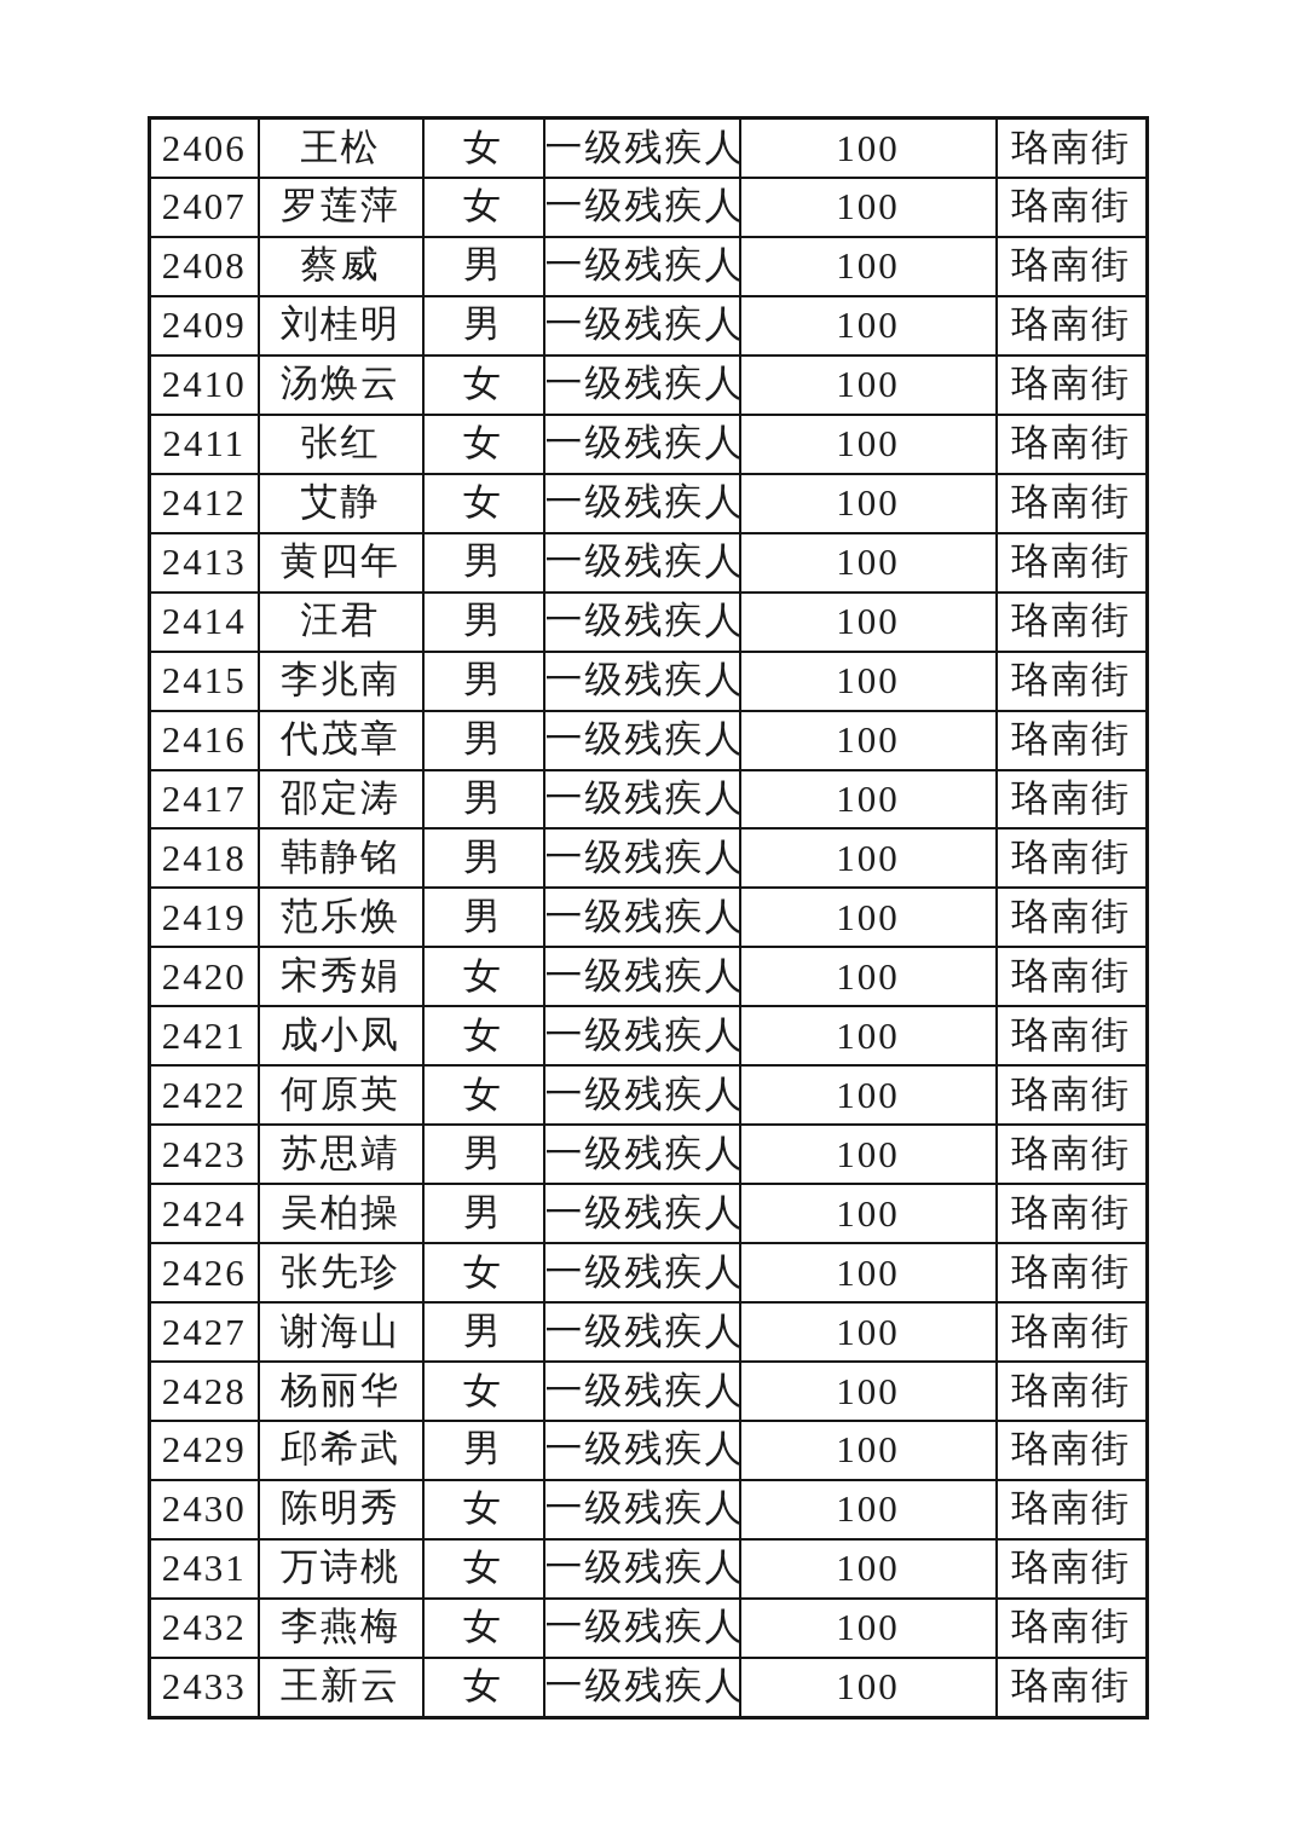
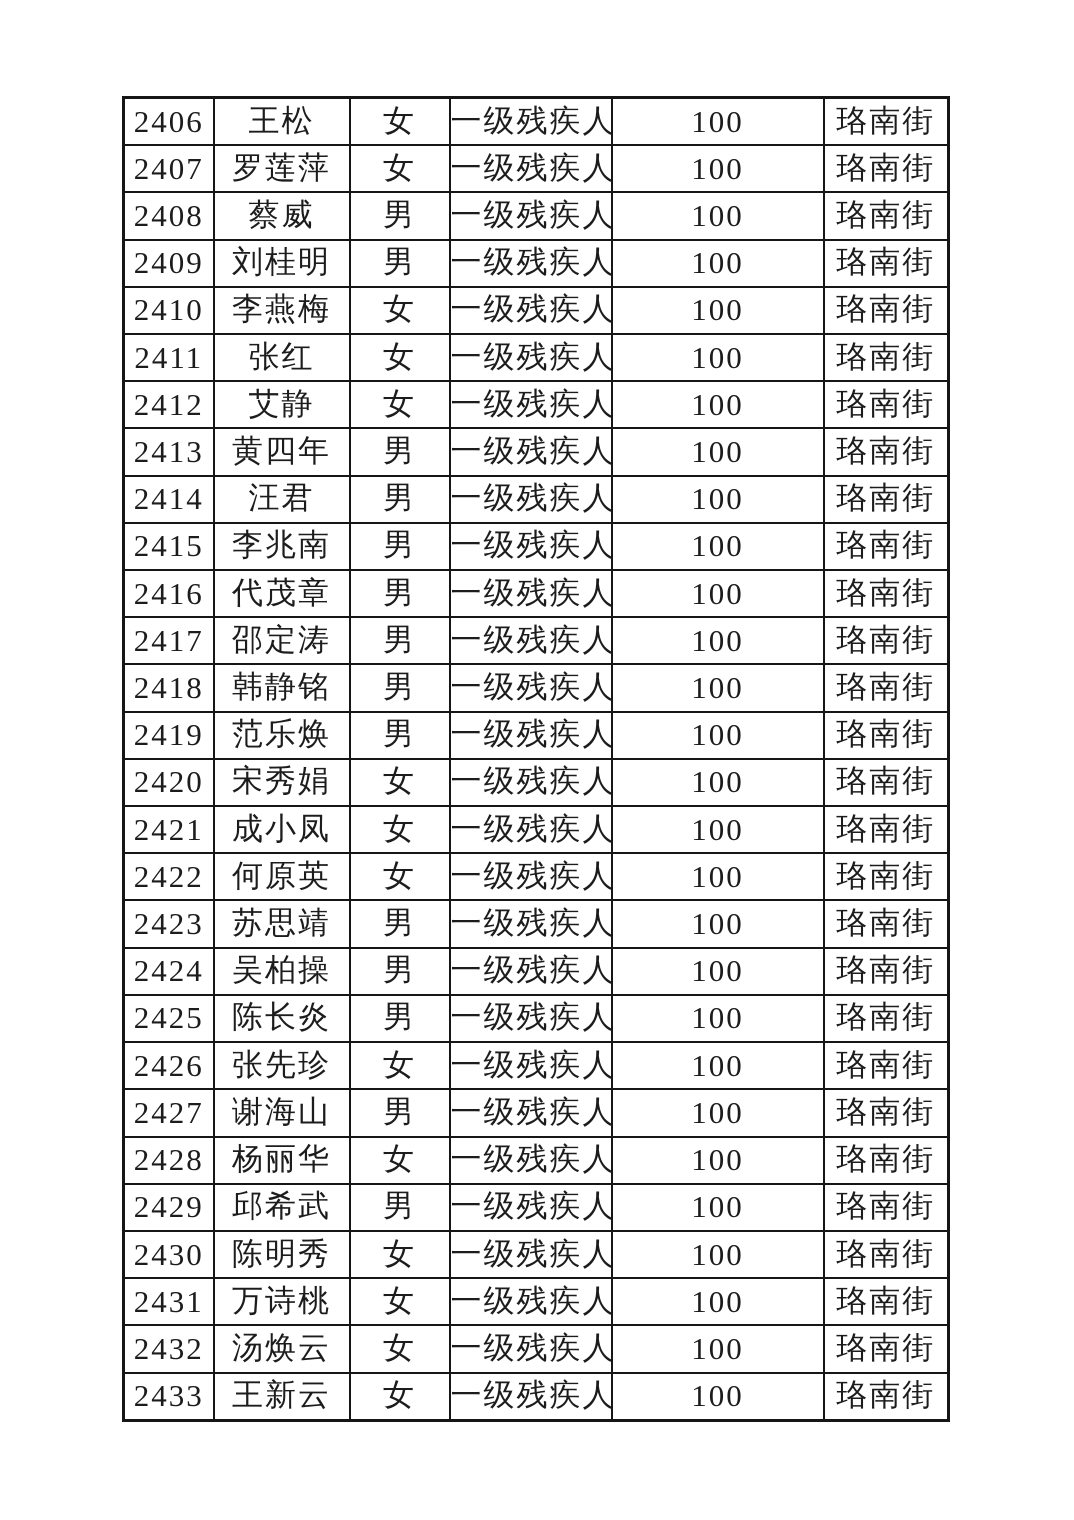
  2406	王松	女	一级残疾人	100	珞南街
  2407	罗莲萍	女	一级残疾人	100	珞南街
  2408	蔡威	男	一级残疾人	100	珞南街
  2409	刘桂明	男	一级残疾人	100	珞南街
- 2410	汤焕云	女	一级残疾人	100	珞南街
+ 2410	李燕梅	女	一级残疾人	100	珞南街
  2411	张红	女	一级残疾人	100	珞南街
  2412	艾静	女	一级残疾人	100	珞南街
  2413	黄四年	男	一级残疾人	100	珞南街
  2414	汪君	男	一级残疾人	100	珞南街
  2415	李兆南	男	一级残疾人	100	珞南街
  2416	代茂章	男	一级残疾人	100	珞南街
  2417	邵定涛	男	一级残疾人	100	珞南街
  2418	韩静铭	男	一级残疾人	100	珞南街
  2419	范乐焕	男	一级残疾人	100	珞南街
  2420	宋秀娟	女	一级残疾人	100	珞南街
  2421	成小凤	女	一级残疾人	100	珞南街
  2422	何原英	女	一级残疾人	100	珞南街
  2423	苏思靖	男	一级残疾人	100	珞南街
  2424	吴柏操	男	一级残疾人	100	珞南街
+ 2425	陈长炎	男	一级残疾人	100	珞南街
  2426	张先珍	女	一级残疾人	100	珞南街
  2427	谢海山	男	一级残疾人	100	珞南街
  2428	杨丽华	女	一级残疾人	100	珞南街
  2429	邱希武	男	一级残疾人	100	珞南街
  2430	陈明秀	女	一级残疾人	100	珞南街
  2431	万诗桃	女	一级残疾人	100	珞南街
- 2432	李燕梅	女	一级残疾人	100	珞南街
+ 2432	汤焕云	女	一级残疾人	100	珞南街
  2433	王新云	女	一级残疾人	100	珞南街
